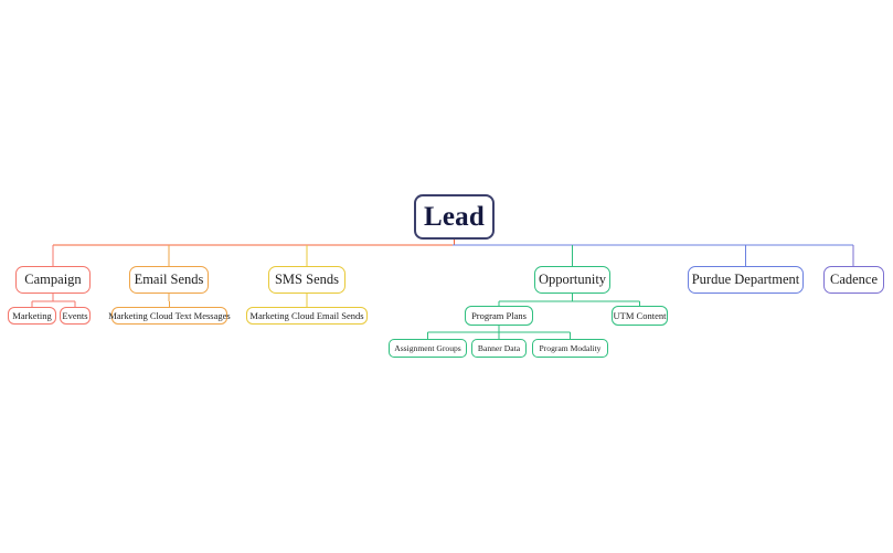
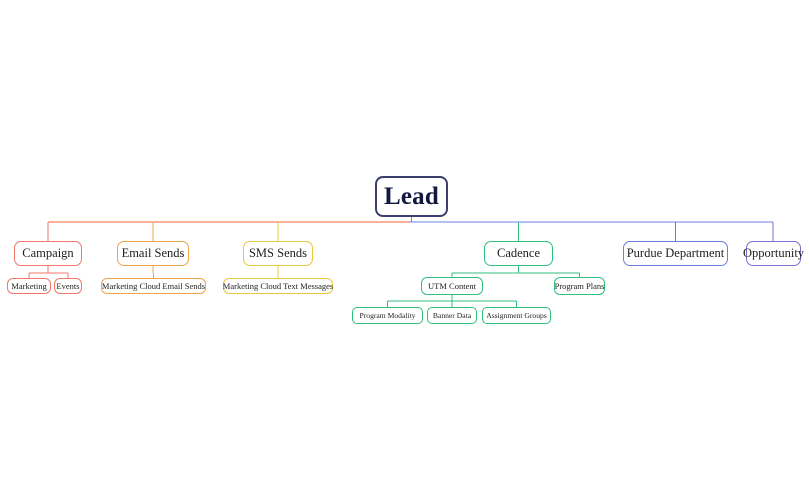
  Lead
  Campaign
  Marketing
  Events
  Email Sends
- Marketing Cloud Text Messages
+ Marketing Cloud Email Sends
  SMS Sends
- Marketing Cloud Email Sends
+ Marketing Cloud Text Messages
- Opportunity
+ Cadence
- Program Plans
+ UTM Content
- Assignment Groups
+ Program Modality
  Banner Data
- Program Modality
+ Assignment Groups
- UTM Content
+ Program Plans
  Purdue Department
- Cadence
+ Opportunity
